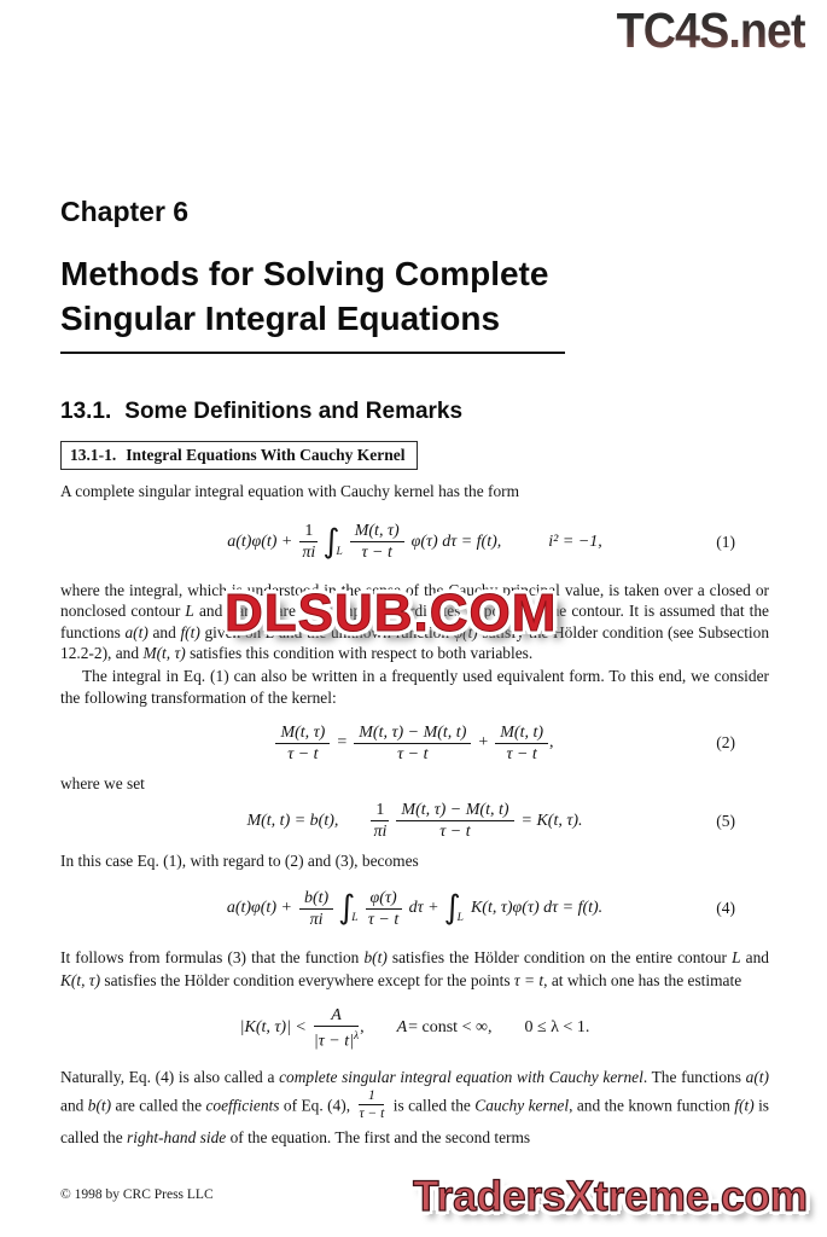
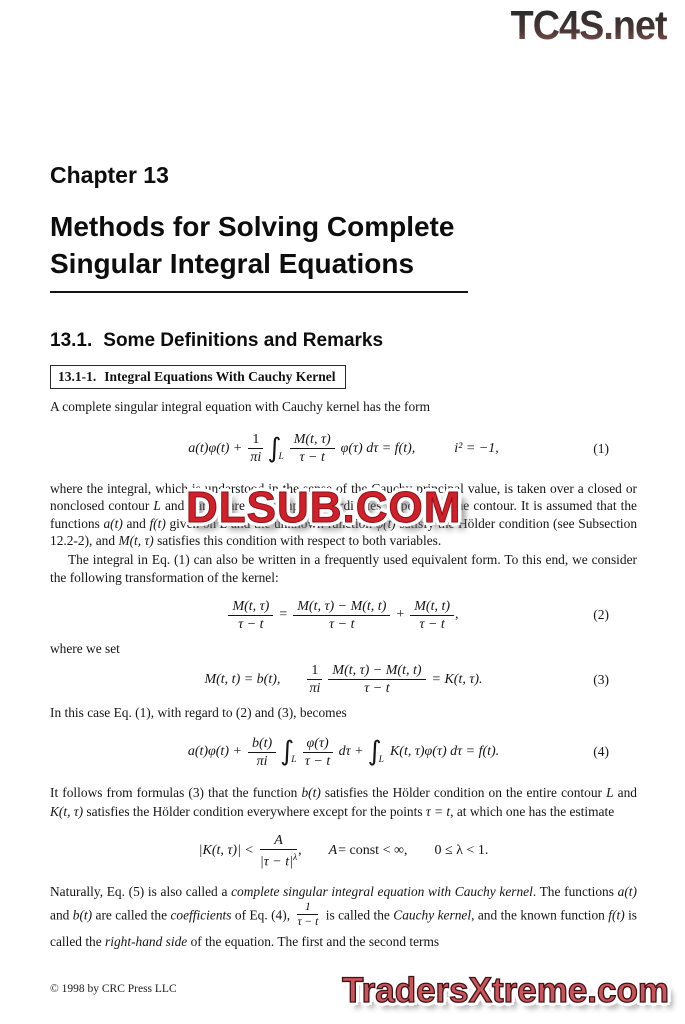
  TC4S.net
- Chapter 6
+ Chapter 13
  Methods for Solving Complete
  Singular Integral Equations
  13.1. Some Definitions and Remarks
  13.1-1. Integral Equations With Cauchy Kernel
  A complete singular integral equation with Cauchy kernel has the form
  a(t)φ(t) +
  1
  πi
  ∫
  L
  M(t, τ)
  τ − t
  φ(τ) dτ = f(t),
  i² = −1,
  (1)
  where the integral, which is understood in the sense of the Cauchy principal value, is taken over a closed or nonclosed contour L and t and τ are the complex coordinates of points of the contour. It is assumed that the functions a(t) and f(t) given on L and the unknown function φ(t) satisfy the Hölder condition (see Subsection 12.2-2), and M(t, τ) satisfies this condition with respect to both variables.
  The integral in Eq. (1) can also be written in a frequently used equivalent form. To this end, we consider the following transformation of the kernel:
  M(t, τ)
  τ − t
  =
  M(t, τ) − M(t, t)
  τ − t
  +
  M(t, t)
  τ − t
  ,
  (2)
  where we set
  M(t, t) = b(t),
  1
  πi
  M(t, τ) − M(t, t)
  τ − t
  = K(t, τ).
- (5)
+ (3)
  In this case Eq. (1), with regard to (2) and (3), becomes
  a(t)φ(t) +
  b(t)
  πi
  ∫
  L
  φ(τ)
  τ − t
  dτ +
  ∫
  L
  K(t, τ)φ(τ) dτ = f(t).
  (4)
  It follows from formulas (3) that the function b(t) satisfies the Hölder condition on the entire contour L and K(t, τ) satisfies the Hölder condition everywhere except for the points τ = t, at which one has the estimate
  |K(t, τ)| <
  A
  |τ − t|λ
  ,
  A
  = const < ∞,
  0 ≤ λ < 1.
- Naturally, Eq. (4) is also called a complete singular integral equation with Cauchy kernel. The functions a(t) and b(t) are called the coefficients of Eq. (4),
+ Naturally, Eq. (5) is also called a complete singular integral equation with Cauchy kernel. The functions a(t) and b(t) are called the coefficients of Eq. (4),
  1
  τ − t
  is called the Cauchy kernel, and the known function f(t) is called the right-hand side of the equation. The first and the second terms
  DLSUB.COM
  © 1998 by CRC Press LLC
  TradersXtreme.com
